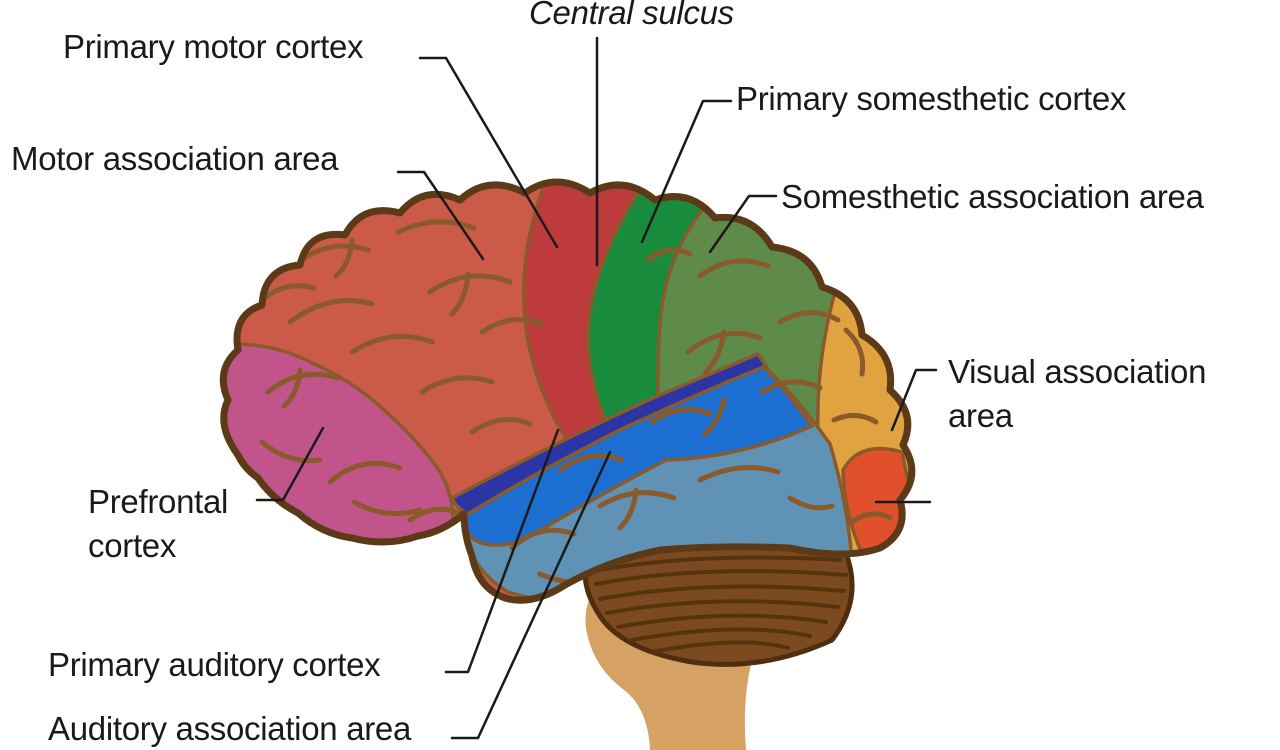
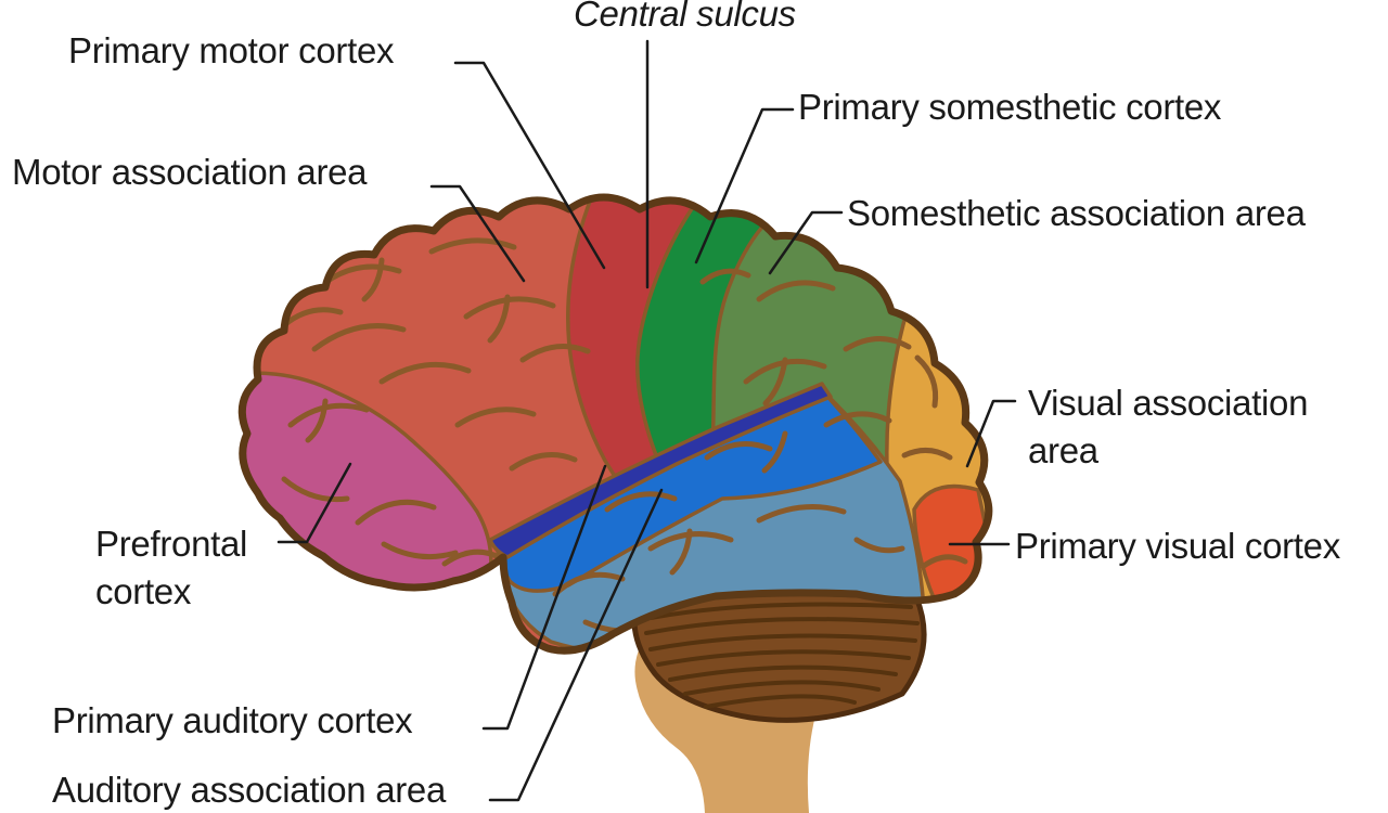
  Central sulcus
  Primary motor cortex
  Motor association area
  Primary somesthetic cortex
  Somesthetic association area
  Visual association
  area
+ Primary visual cortex
  Prefrontal
  cortex
  Primary auditory cortex
  Auditory association area
